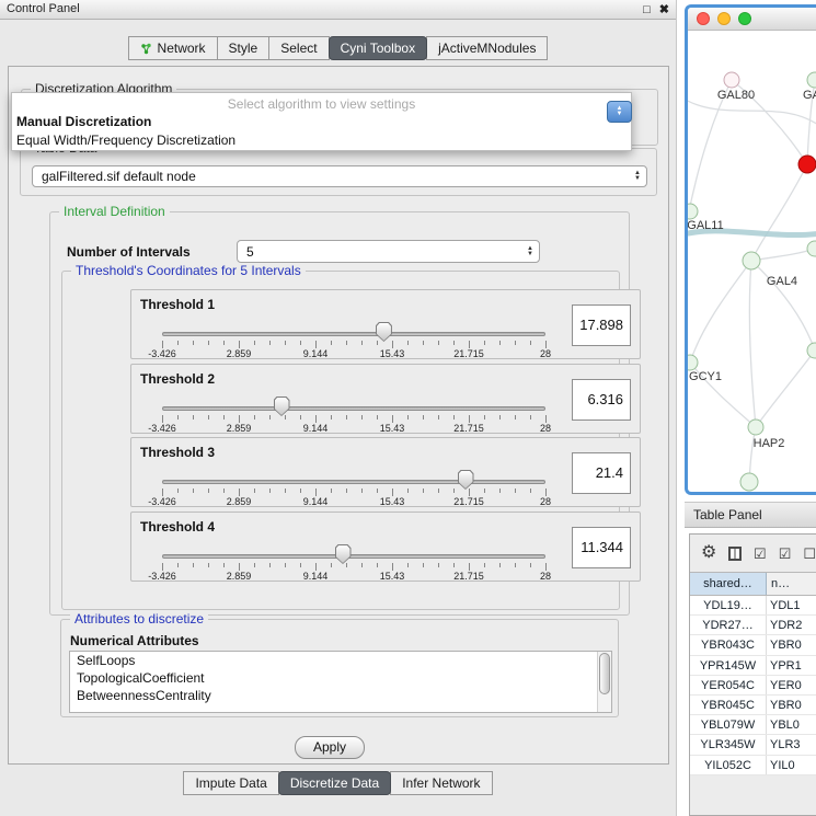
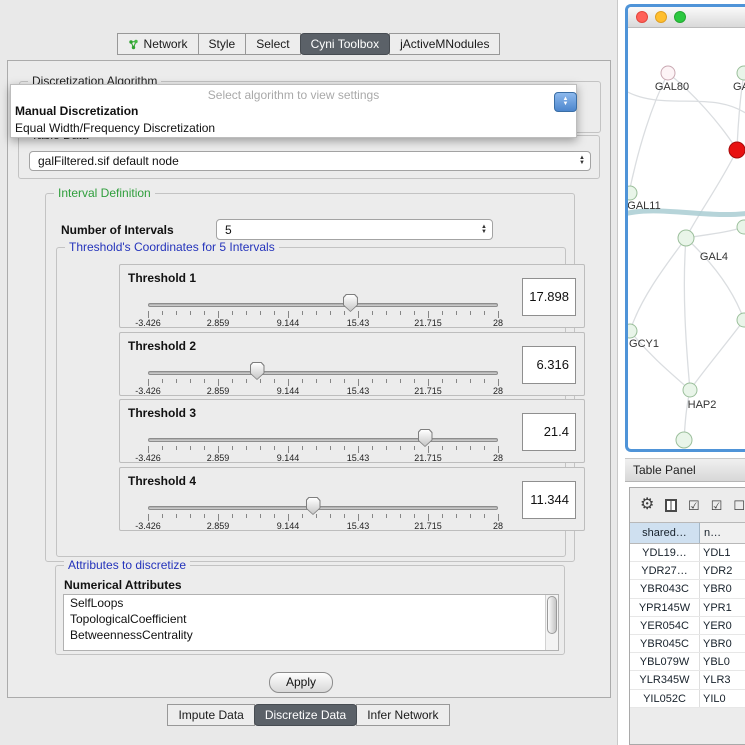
- Control Panel
- □
- ✖
  Network
  Style
  Select
  Cyni Toolbox
  jActiveMNodules
  Discretization Algorithm
  Select algorithm to view settings
  Manual Discretization
  Equal Width/Frequency Discretization
  galFiltered.sif default node
  Interval Definition
  Number of Intervals
  5
  Threshold's Coordinates for 5 Intervals
  Threshold 1
  -3.426
  2.859
  9.144
  15.43
  21.715
  28
  17.898
  Threshold 2
  -3.426
  2.859
  9.144
  15.43
  21.715
  28
  6.316
  Threshold 3
  -3.426
  2.859
  9.144
  15.43
  21.715
  28
  21.4
  Threshold 4
  -3.426
  2.859
  9.144
  15.43
  21.715
  28
  11.344
  Attributes to discretize
  Numerical Attributes
  SelfLoops
  TopologicalCoefficient
  BetweennessCentrality
  Apply
  Impute Data
  Discretize Data
  Infer Network
  GAL80
  GAL11
  GAL4
  GCY1
  HAP2
  Table Panel
  ⚙
  ☑
  ☑
  ☐
  shared…
  n…
  YDL19…
  YDL1
  YDR27…
  YDR2
  YBR043C
  YBR0
  YPR145W
  YPR1
  YER054C
  YER0
  YBR045C
  YBR0
  YBL079W
  YBL0
  YLR345W
  YLR3
  YIL052C
  YIL0
